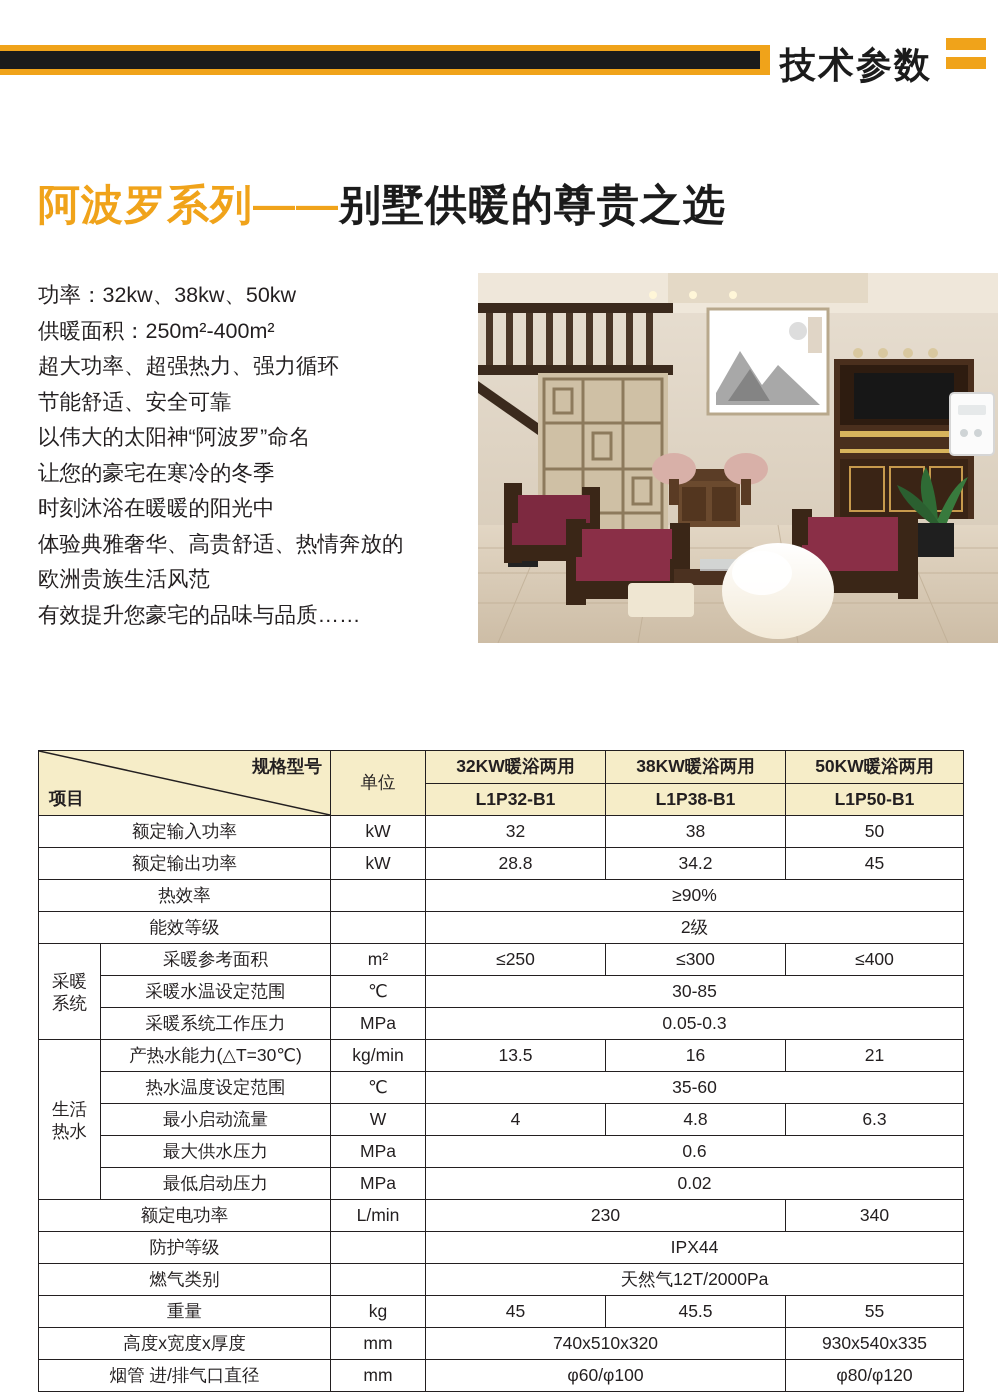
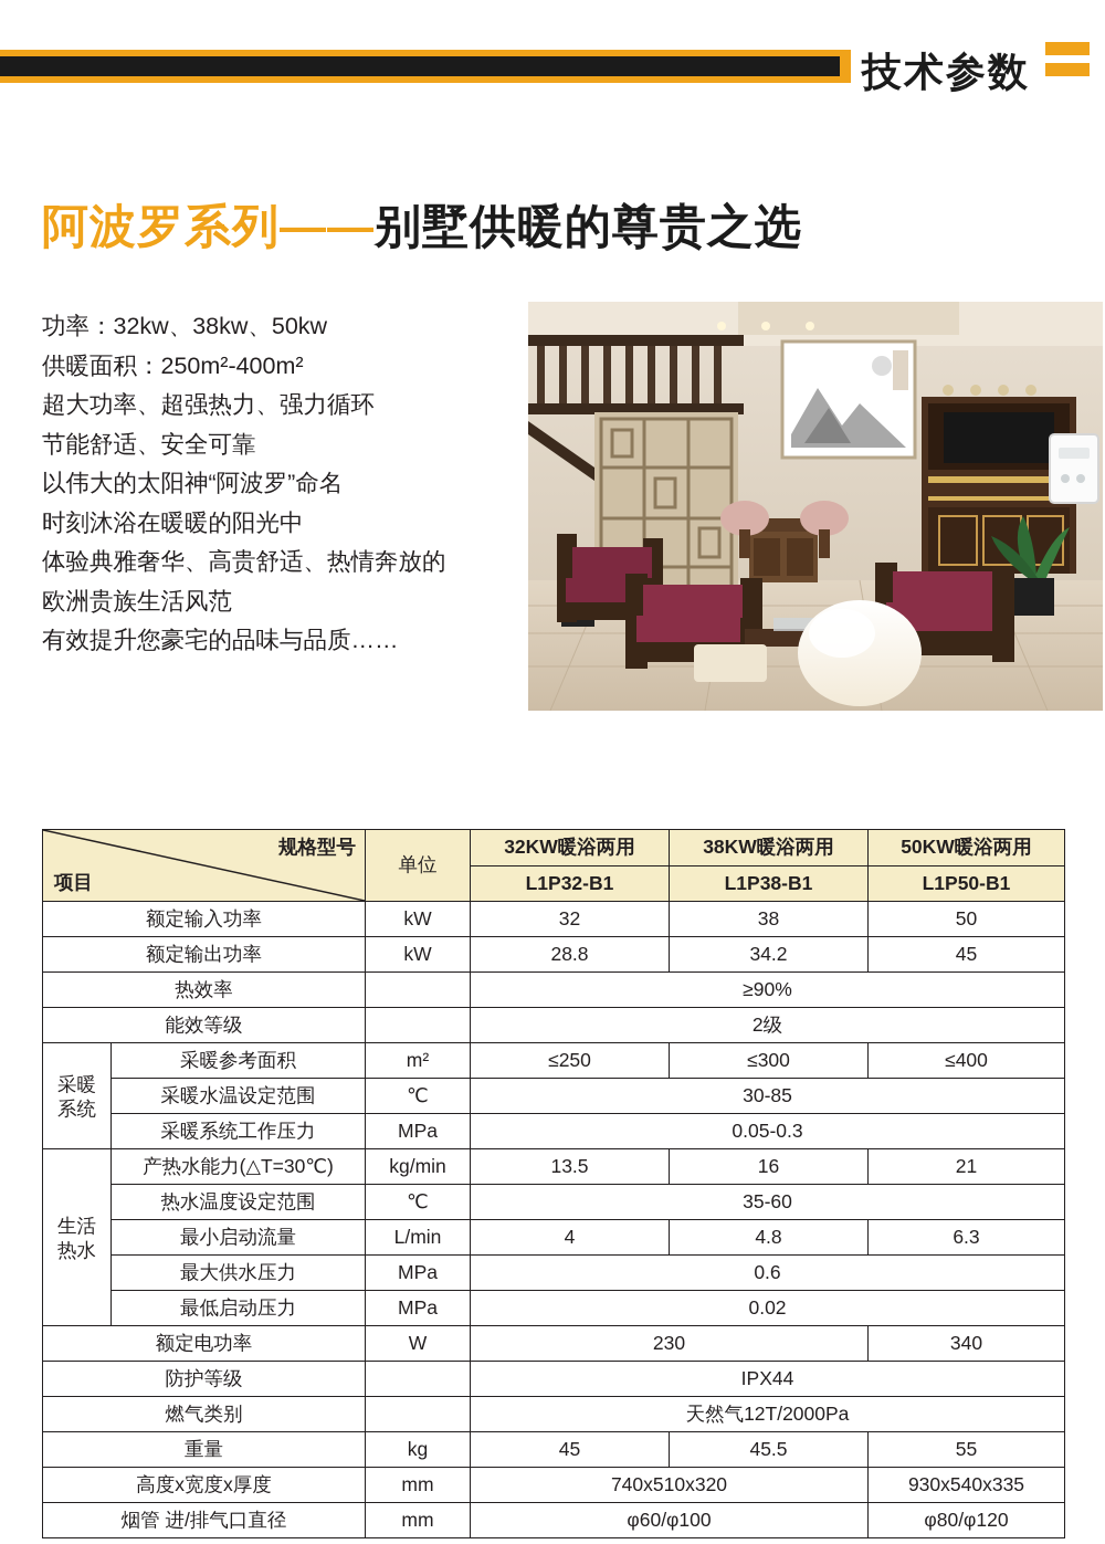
  技术参数
  阿波罗系列——别墅供暖的尊贵之选
  功率：32kw、38kw、50kw
  供暖面积：250m²-400m²
  超大功率、超强热力、强力循环
  节能舒适、安全可靠
  以伟大的太阳神“阿波罗”命名
- 让您的豪宅在寒冷的冬季
  时刻沐浴在暖暖的阳光中
  体验典雅奢华、高贵舒适、热情奔放的
  欧洲贵族生活风范
  有效提升您豪宅的品味与品质……
  规格型号 项目	单位	32KW暖浴两用	38KW暖浴两用	50KW暖浴两用
  L1P32-B1	L1P38-B1	L1P50-B1
  额定输入功率	kW	32	38	50
  额定输出功率	kW	28.8	34.2	45
  热效率		≥90%
  能效等级		2级
  采暖 系统	采暖参考面积	m²	≤250	≤300	≤400
  采暖水温设定范围	℃	30-85
  采暖系统工作压力	MPa	0.05-0.3
  生活 热水	产热水能力(△T=30℃)	kg/min	13.5	16	21
  热水温度设定范围	℃	35-60
- 最小启动流量	W	4	4.8	6.3
+ 最小启动流量	L/min	4	4.8	6.3
  最大供水压力	MPa	0.6
  最低启动压力	MPa	0.02
- 额定电功率	L/min	230	340
+ 额定电功率	W	230	340
  防护等级		IPX44
  燃气类别		天然气12T/2000Pa
  重量	kg	45	45.5	55
  高度x宽度x厚度	mm	740x510x320	930x540x335
  烟管 进/排气口直径	mm	φ60/φ100	φ80/φ120
